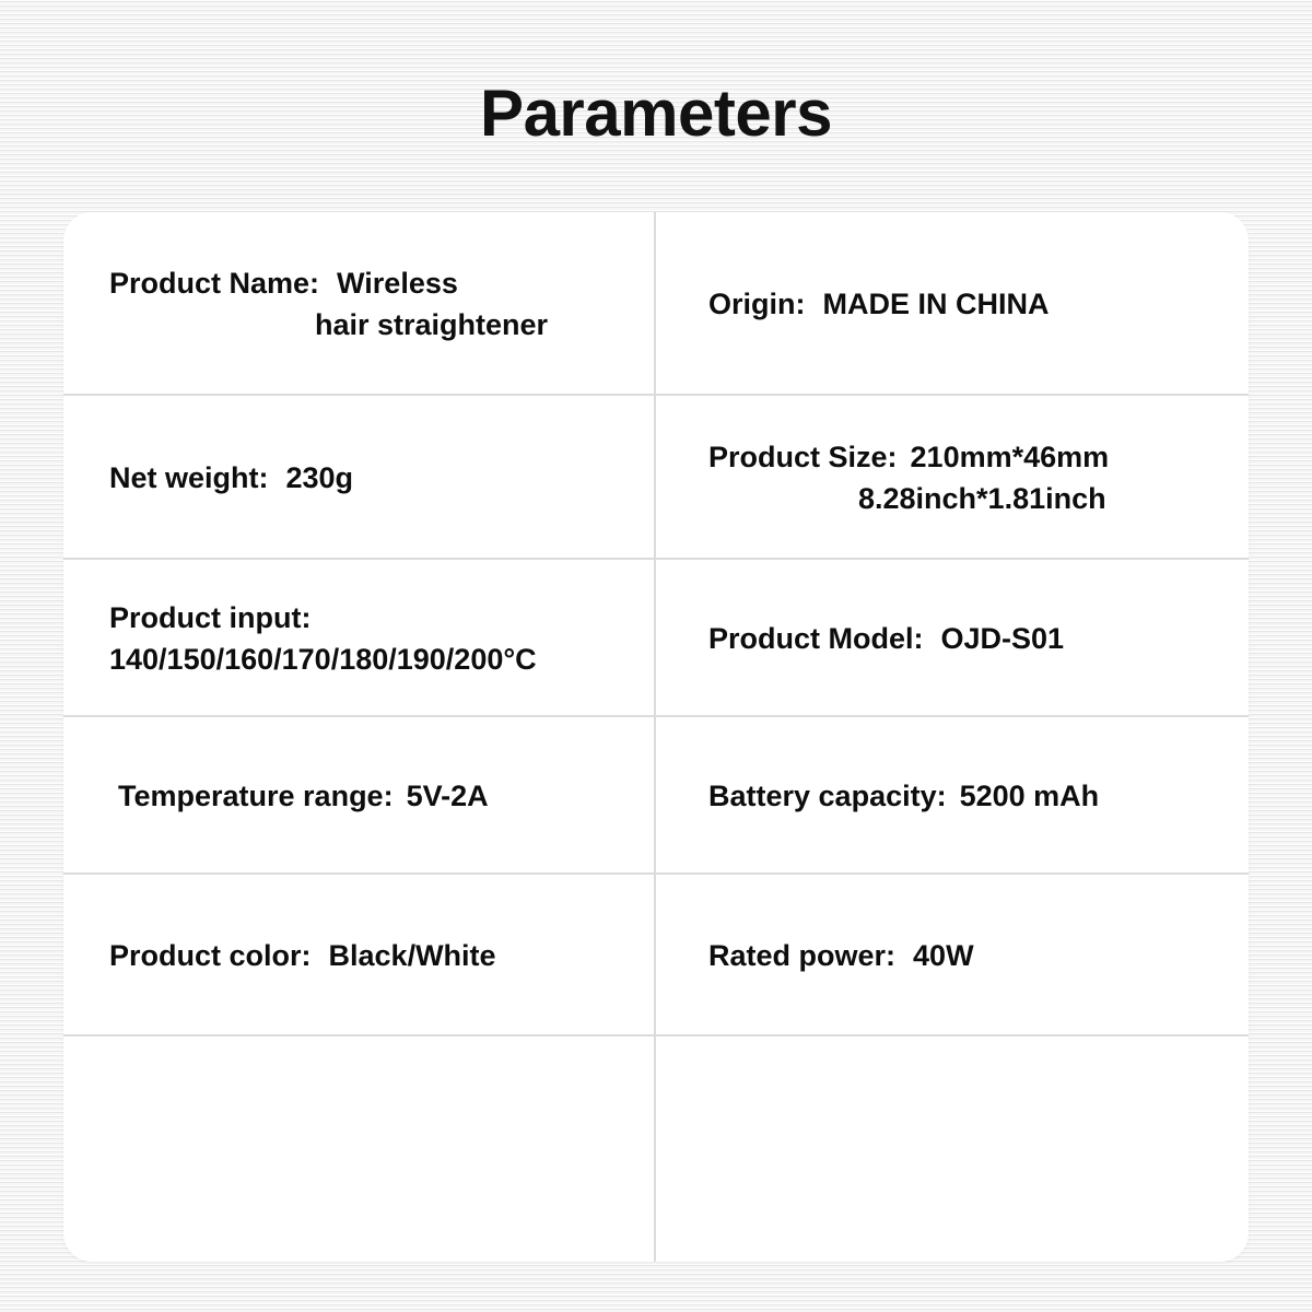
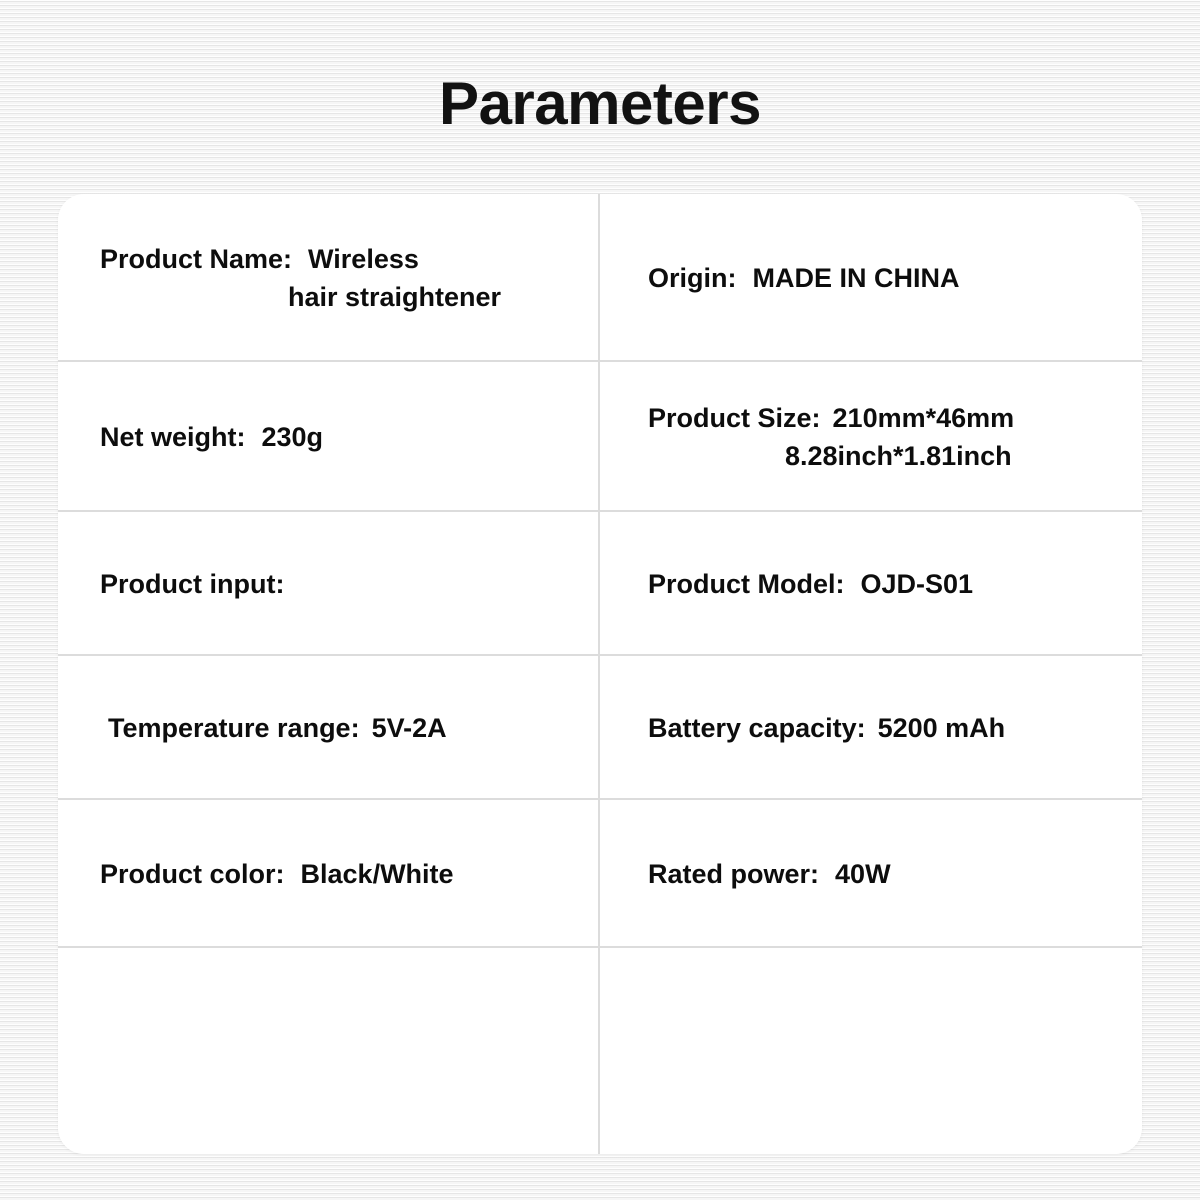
  Parameters
  Product Name: Wireless
  hair straightener
  Origin: MADE IN CHINA
  Net weight: 230g
  Product Size: 210mm*46mm
  8.28inch*1.81inch
  Product input:
- 140/150/160/170/180/190/200°C
  Product Model: OJD-S01
  Temperature range: 5V-2A
  Battery capacity: 5200 mAh
  Product color: Black/White
  Rated power: 40W
